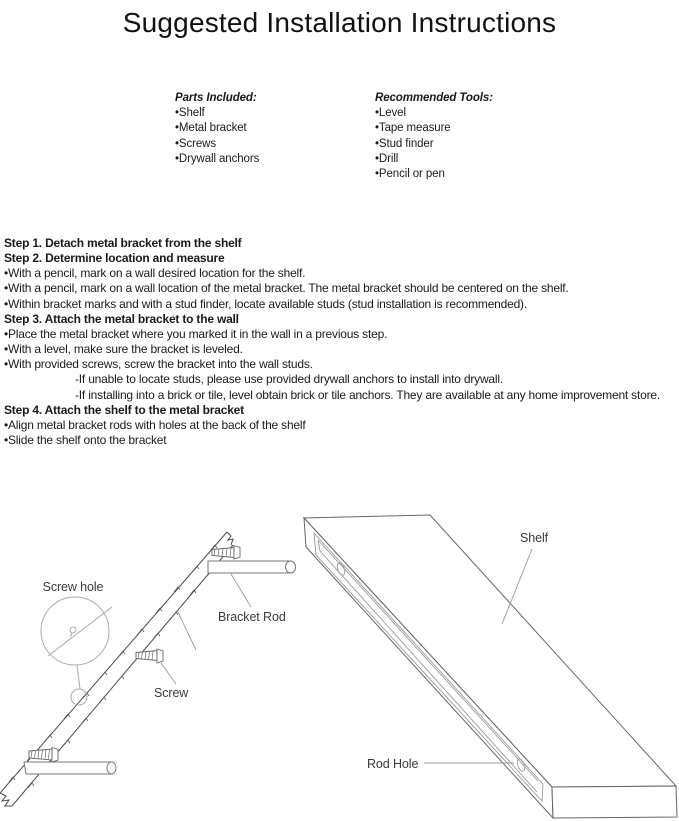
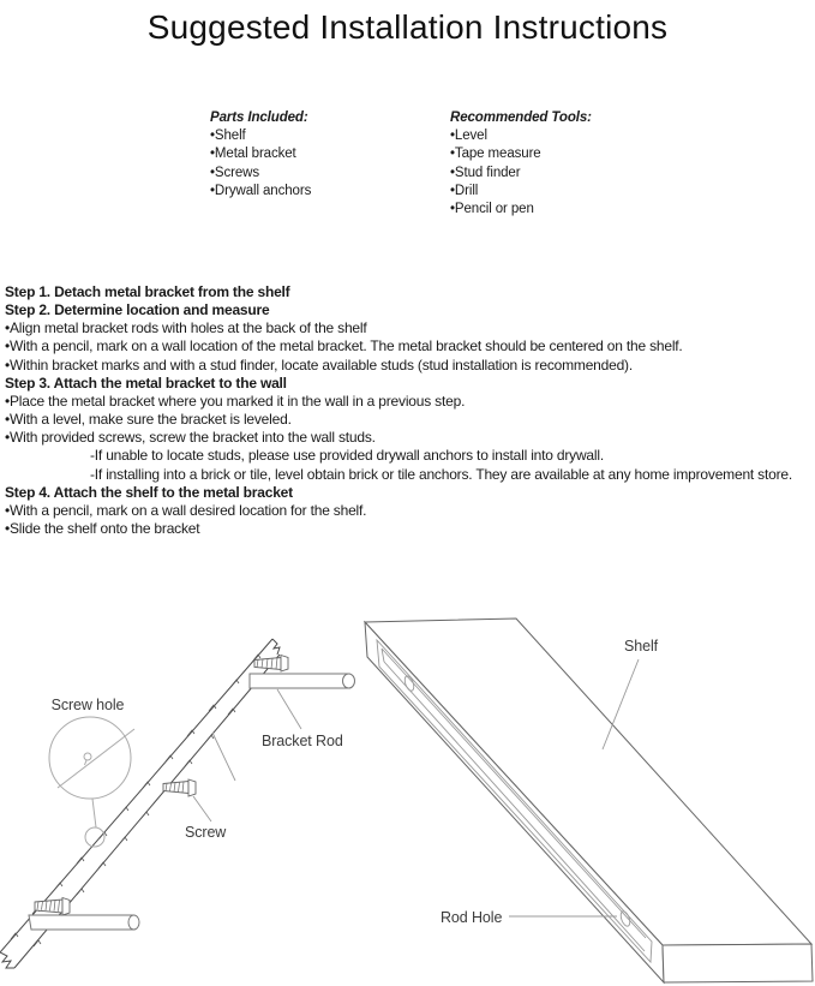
  Suggested Installation Instructions
  Parts Included:
  •Shelf
  •Metal bracket
  •Screws
  •Drywall anchors
  Recommended Tools:
  •Level
  •Tape measure
  •Stud finder
  •Drill
  •Pencil or pen
  Step 1. Detach metal bracket from the shelf
  Step 2. Determine location and measure
- •With a pencil, mark on a wall desired location for the shelf.
+ •Align metal bracket rods with holes at the back of the shelf
  •With a pencil, mark on a wall location of the metal bracket. The metal bracket should be centered on the shelf.
  •Within bracket marks and with a stud finder, locate available studs (stud installation is recommended).
  Step 3. Attach the metal bracket to the wall
  •Place the metal bracket where you marked it in the wall in a previous step.
  •With a level, make sure the bracket is leveled.
  •With provided screws, screw the bracket into the wall studs.
  -If unable to locate studs, please use provided drywall anchors to install into drywall.
  -If installing into a brick or tile, level obtain brick or tile anchors. They are available at any home improvement store.
  Step 4. Attach the shelf to the metal bracket
- •Align metal bracket rods with holes at the back of the shelf
+ •With a pencil, mark on a wall desired location for the shelf.
  •Slide the shelf onto the bracket
  Screw hole
  Bracket Rod
  Screw
  Shelf
  Rod Hole
